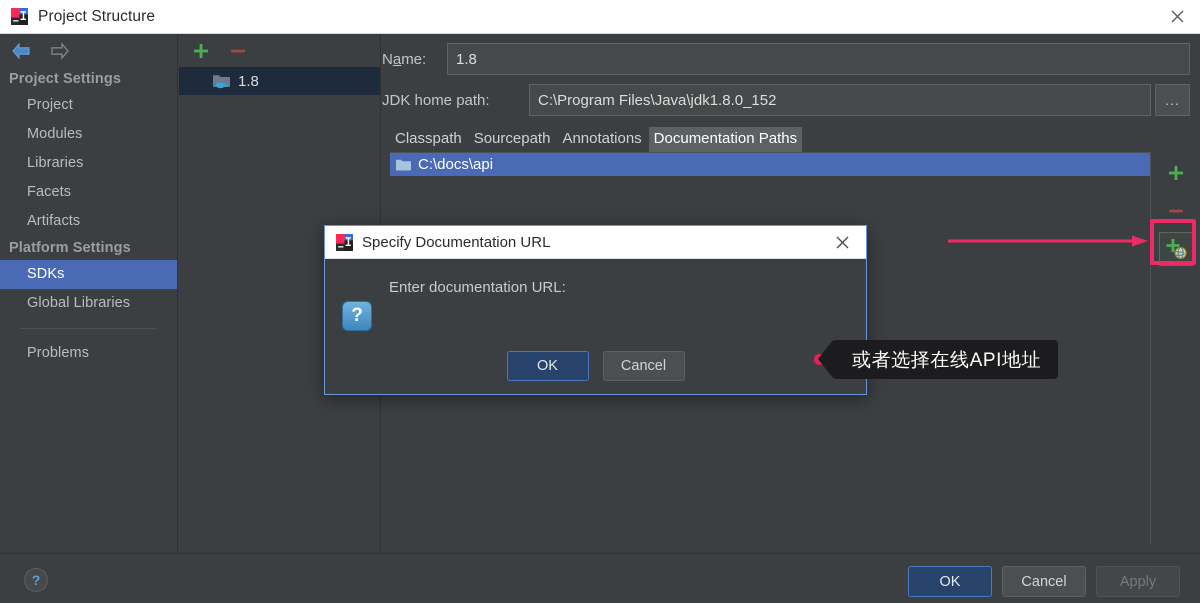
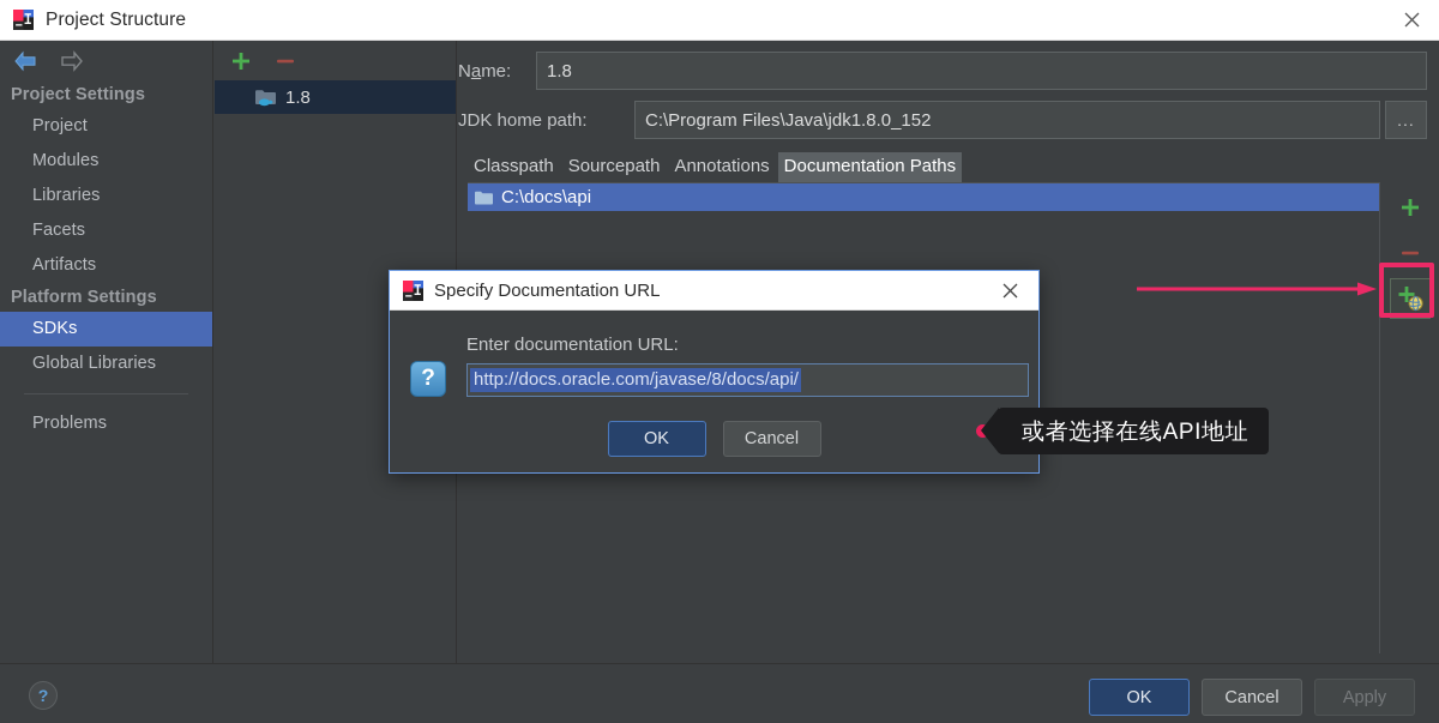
  Project Structure
  Project Settings
  Project
  Modules
  Libraries
  Facets
  Artifacts
  Platform Settings
  SDKs
  Global Libraries
  Problems
  1.8
  Name:
  1.8
  JDK home path:
  C:\Program Files\Java\jdk1.8.0_152
  ...
  Classpath
  Sourcepath
  Annotations
  Documentation Paths
  C:\docs\api
  ?
  OK
  Cancel
  Apply
  Specify Documentation URL
  ?
  Enter documentation URL:
+ http://docs.oracle.com/javase/8/docs/api/
  OK
  Cancel
  或者选择在线API地址
